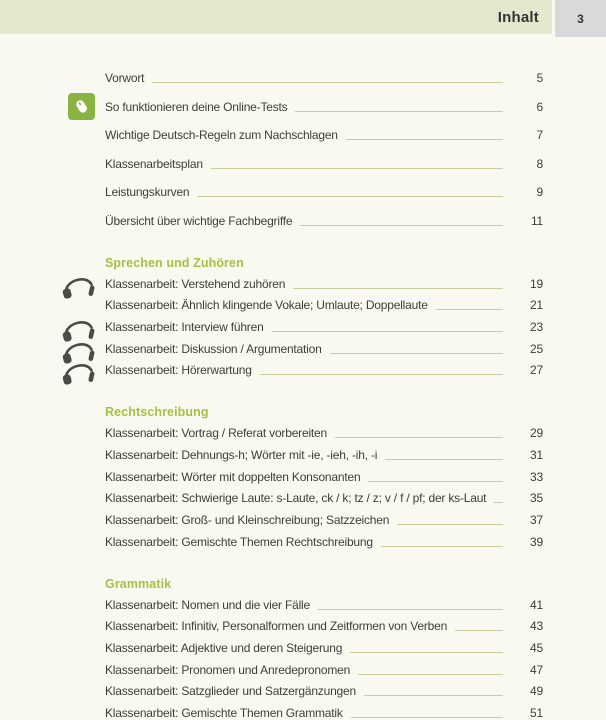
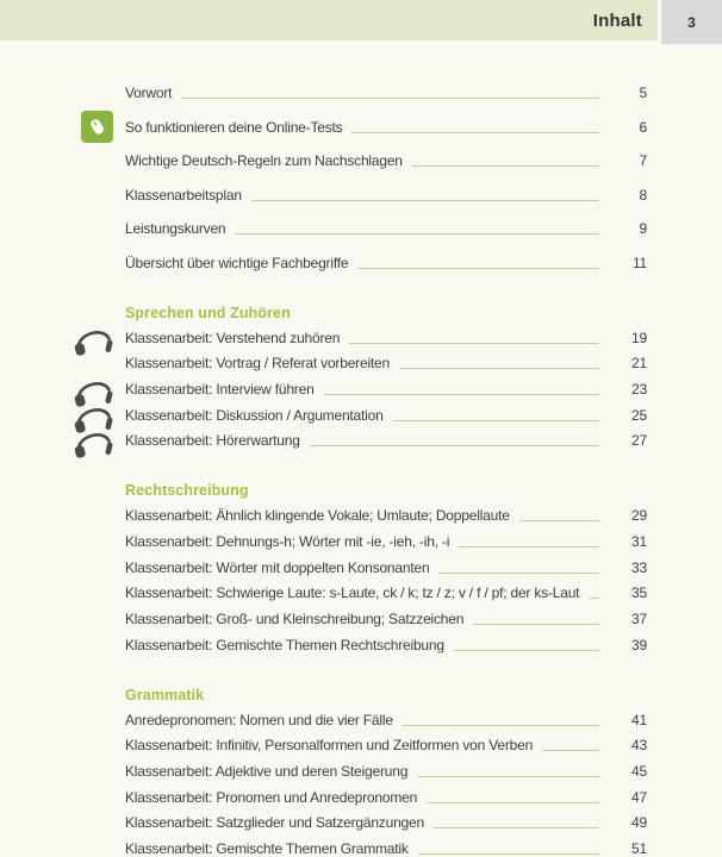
  Inhalt
  3
  Vorwort
  5
  So funktionieren deine Online-Tests
  6
  Wichtige Deutsch-Regeln zum Nachschlagen
  7
  Klassenarbeitsplan
  8
  Leistungskurven
  9
  Übersicht über wichtige Fachbegriffe
  11
  Sprechen und Zuhören
  Klassenarbeit: Verstehend zuhören
  19
- Klassenarbeit: Ähnlich klingende Vokale; Umlaute; Doppellaute
+ Klassenarbeit: Vortrag / Referat vorbereiten
  21
  Klassenarbeit: Interview führen
  23
  Klassenarbeit: Diskussion / Argumentation
  25
  Klassenarbeit: Hörerwartung
  27
  Rechtschreibung
- Klassenarbeit: Vortrag / Referat vorbereiten
+ Klassenarbeit: Ähnlich klingende Vokale; Umlaute; Doppellaute
  29
  Klassenarbeit: Dehnungs-h; Wörter mit -ie, -ieh, -ih, -i
  31
  Klassenarbeit: Wörter mit doppelten Konsonanten
  33
  Klassenarbeit: Schwierige Laute: s-Laute, ck / k; tz / z; v / f / pf; der ks-Laut
  35
  Klassenarbeit: Groß- und Kleinschreibung; Satzzeichen
  37
  Klassenarbeit: Gemischte Themen Rechtschreibung
  39
  Grammatik
- Klassenarbeit: Nomen und die vier Fälle
+ Anredepronomen: Nomen und die vier Fälle
  41
  Klassenarbeit: Infinitiv, Personalformen und Zeitformen von Verben
  43
  Klassenarbeit: Adjektive und deren Steigerung
  45
  Klassenarbeit: Pronomen und Anredepronomen
  47
  Klassenarbeit: Satzglieder und Satzergänzungen
  49
  Klassenarbeit: Gemischte Themen Grammatik
  51
